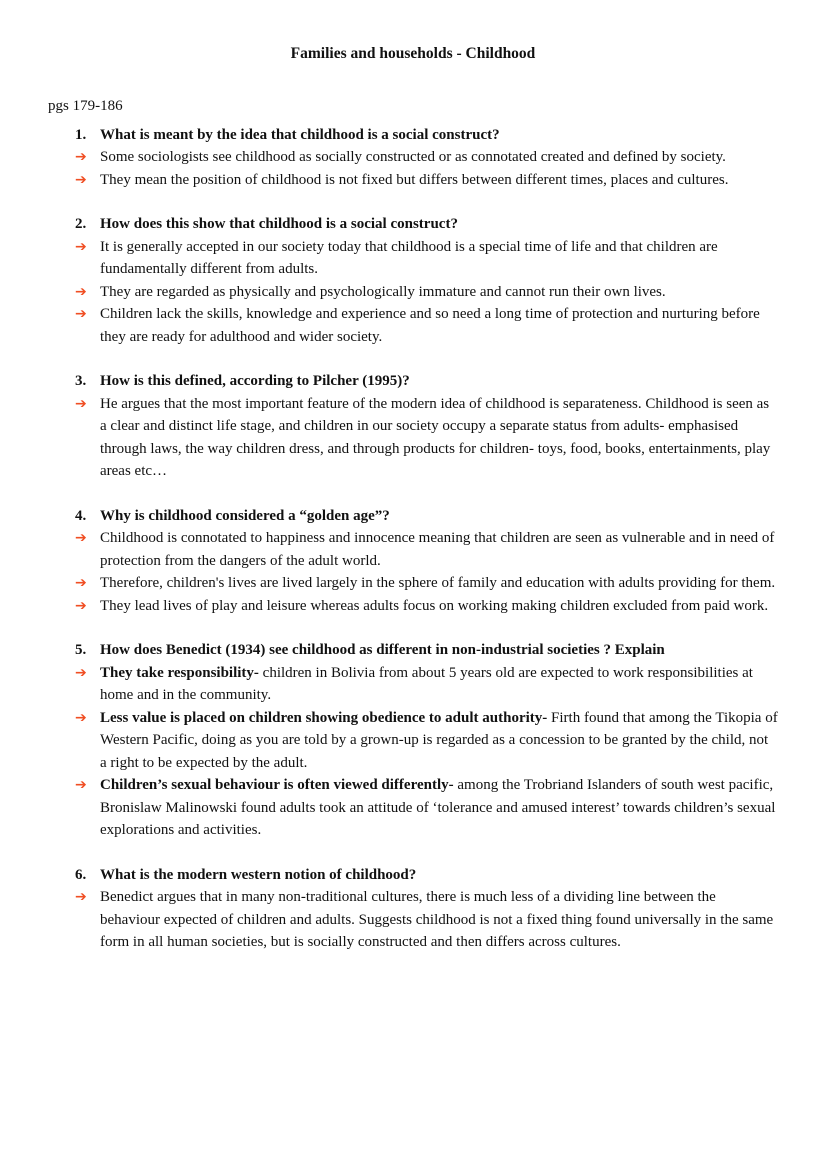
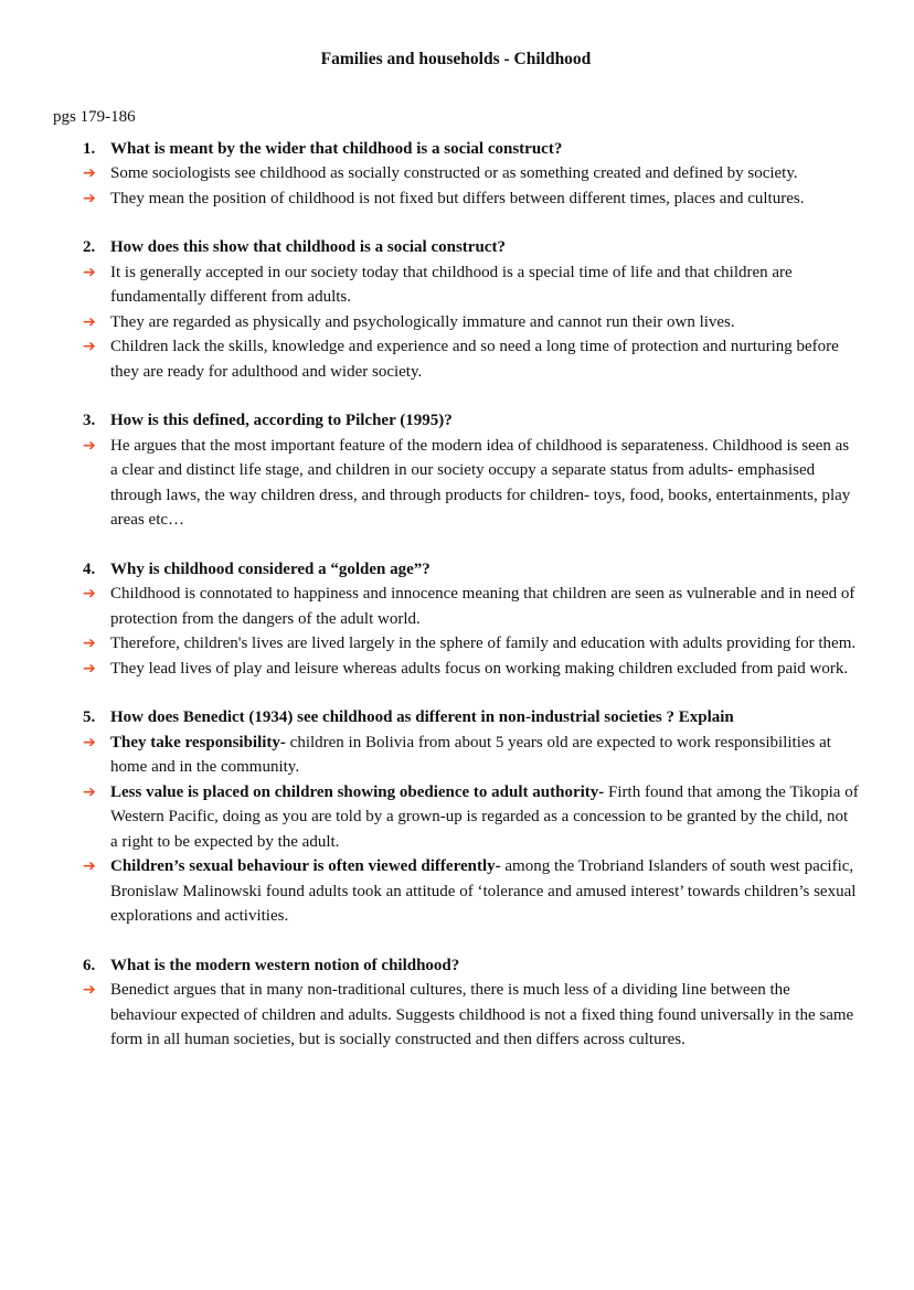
  Families and households - Childhood
  pgs 179-186
  1.
- What is meant by the idea that childhood is a social construct?
+ What is meant by the wider that childhood is a social construct?
  ➔
- Some sociologists see childhood as socially constructed or as connotated created and defined by society.
+ Some sociologists see childhood as socially constructed or as something created and defined by society.
  ➔
  They mean the position of childhood is not fixed but differs between different times, places and cultures.
  2.
  How does this show that childhood is a social construct?
  ➔
  It is generally accepted in our society today that childhood is a special time of life and that children are fundamentally different from adults.
  ➔
  They are regarded as physically and psychologically immature and cannot run their own lives.
  ➔
  Children lack the skills, knowledge and experience and so need a long time of protection and nurturing before they are ready for adulthood and wider society.
  3.
  How is this defined, according to Pilcher (1995)?
  ➔
  He argues that the most important feature of the modern idea of childhood is separateness. Childhood is seen as a clear and distinct life stage, and children in our society occupy a separate status from adults- emphasised through laws, the way children dress, and through products for children- toys, food, books, entertainments, play areas etc…
  4.
  Why is childhood considered a “golden age”?
  ➔
  Childhood is connotated to happiness and innocence meaning that children are seen as vulnerable and in need of protection from the dangers of the adult world.
  ➔
  Therefore, children's lives are lived largely in the sphere of family and education with adults providing for them.
  ➔
  They lead lives of play and leisure whereas adults focus on working making children excluded from paid work.
  5.
  How does Benedict (1934) see childhood as different in non-industrial societies ? Explain
  ➔
  They take responsibility- children in Bolivia from about 5 years old are expected to work responsibilities at home and in the community.
  ➔
  Less value is placed on children showing obedience to adult authority- Firth found that among the Tikopia of Western Pacific, doing as you are told by a grown-up is regarded as a concession to be granted by the child, not a right to be expected by the adult.
  ➔
  Children’s sexual behaviour is often viewed differently- among the Trobriand Islanders of south west pacific, Bronislaw Malinowski found adults took an attitude of ‘tolerance and amused interest’ towards children’s sexual explorations and activities.
  6.
  What is the modern western notion of childhood?
  ➔
  Benedict argues that in many non-traditional cultures, there is much less of a dividing line between the behaviour expected of children and adults. Suggests childhood is not a fixed thing found universally in the same form in all human societies, but is socially constructed and then differs across cultures.
